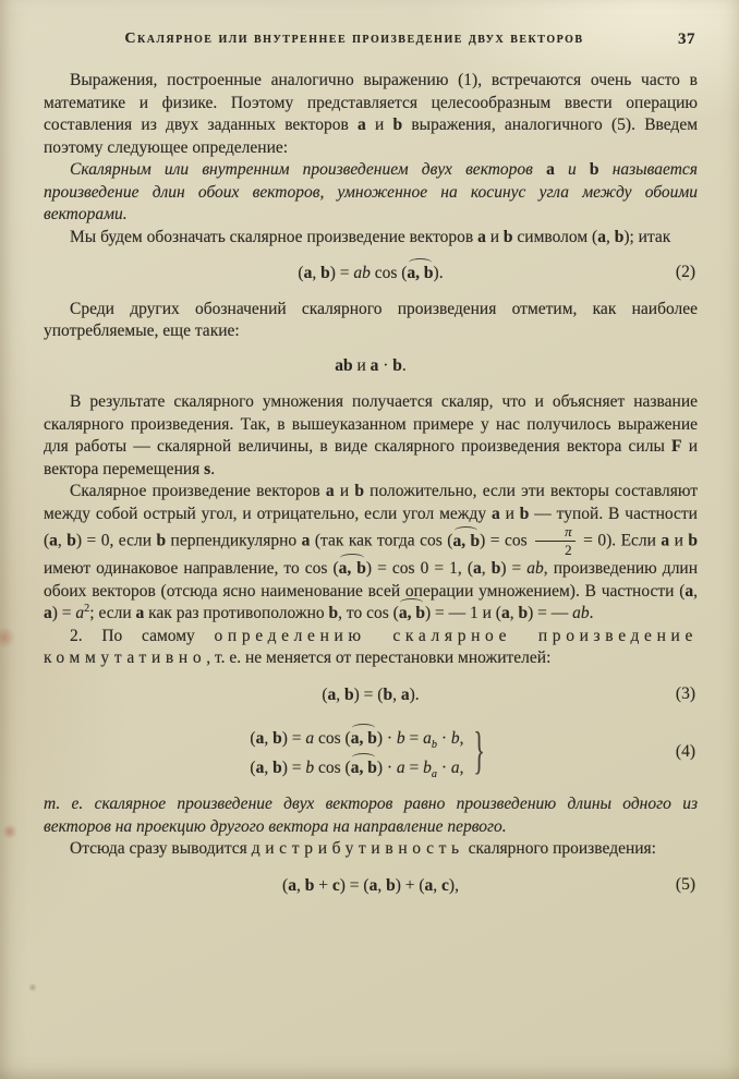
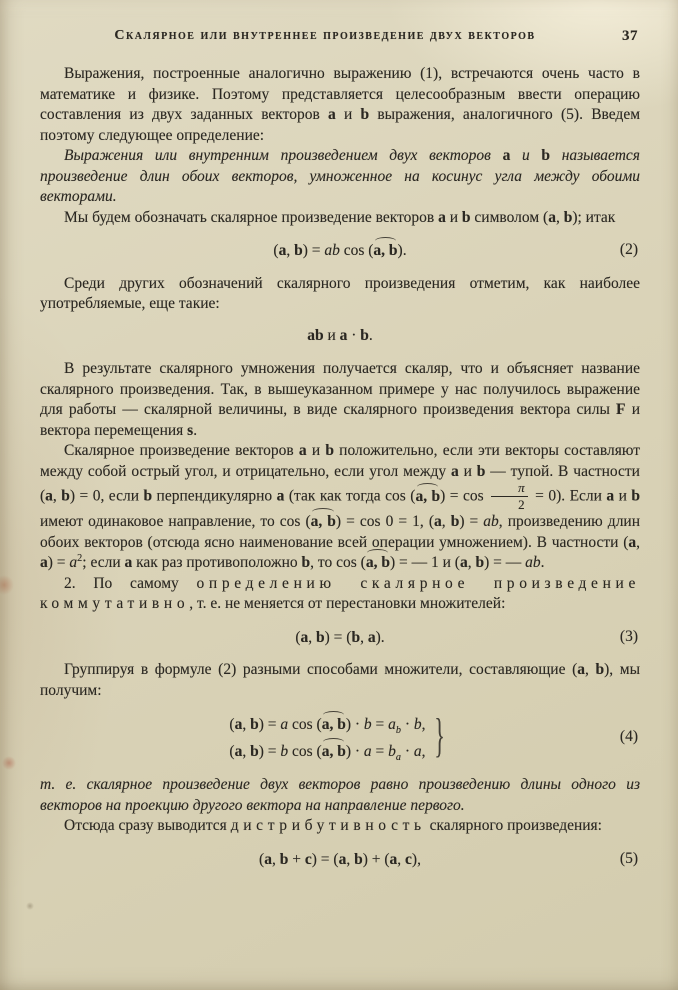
  Скалярное или внутреннее произведение двух векторов
  37
  Выражения, построенные аналогично выражению (1), встречаются очень часто в математике и физике. Поэтому представляется целесообразным ввести операцию составления из двух заданных векторов a и b выражения, аналогичного (5). Введем поэтому следующее определение:
- Скалярным или внутренним произведением двух векторов a и b называется произведение длин обоих векторов, умноженное на косинус угла между обоими векторами.
+ Выражения или внутренним произведением двух векторов a и b называется произведение длин обоих векторов, умноженное на косинус угла между обоими векторами.
  Мы будем обозначать скалярное произведение векторов a и b символом (a, b); итак
  (a, b) = ab cos (a, b).
  (2)
  Среди других обозначений скалярного произведения отметим, как наиболее употребляемые, еще такие:
  ab и a · b.
  В результате скалярного умножения получается скаляр, что и объясняет название скалярного произведения. Так, в вышеуказанном примере у нас получилось выражение для работы — скалярной величины, в виде скалярного произведения вектора силы F и вектора перемещения s.
  Скалярное произведение векторов a и b положительно, если эти векторы составляют между собой острый угол, и отрицательно, если угол между a и b — тупой. В частности (a, b) = 0, если b перпендикулярно a (так как тогда cos (a, b) = cos
  π
  2
  = 0). Если a и b имеют одинаковое направление, то cos (a, b) = cos 0 = 1, (a, b) = ab, произведению длин обоих векторов (отсюда ясно наименование всей операции умножением). В частности (a, a) = a2; если a как раз противоположно b, то cos (a, b) = — 1 и (a, b) = — ab.
  2. По самому определению скалярное произведение коммутативно, т. е. не меняется от перестановки множителей:
  (a, b) = (b, a).
  (3)
+ Группируя в формуле (2) разными способами множители, составляющие (a, b), мы получим:
  (a, b) = a cos (a, b) · b = ab · b,
  (a, b) = b cos (a, b) · a = ba · a,
  }
  (4)
  т. е. скалярное произведение двух векторов равно произведению длины одного из векторов на проекцию другого вектора на направление первого.
  Отсюда сразу выводится дистрибутивность скалярного произведения:
  (a, b + c) = (a, b) + (a, c),
  (5)
